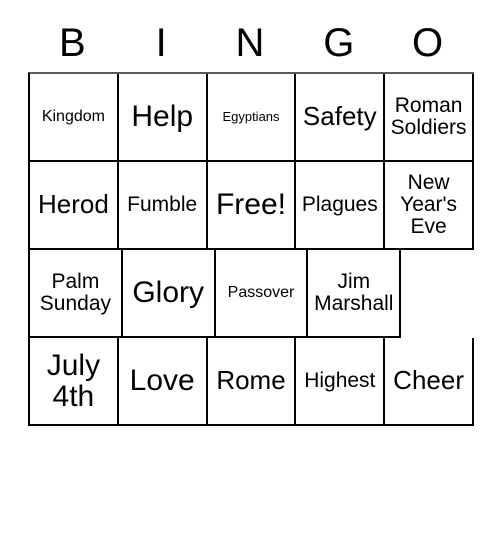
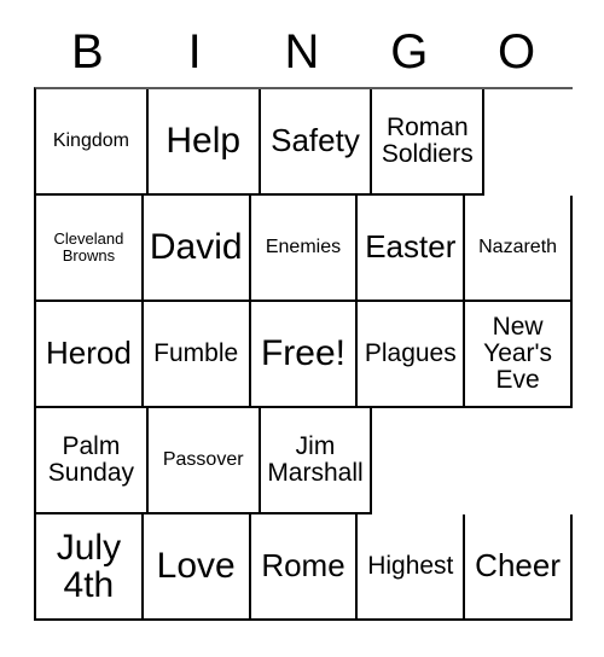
  B
  I
  N
  G
  O
  Kingdom
  Help
- Egyptians
  Safety
  Roman Soldiers
+ Cleveland Browns
+ David
+ Enemies
+ Easter
+ Nazareth
  Herod
  Fumble
  Free!
  Plagues
  New Year's Eve
  Palm Sunday
- Glory
  Passover
  Jim Marshall
  July 4th
  Love
  Rome
  Highest
  Cheer
